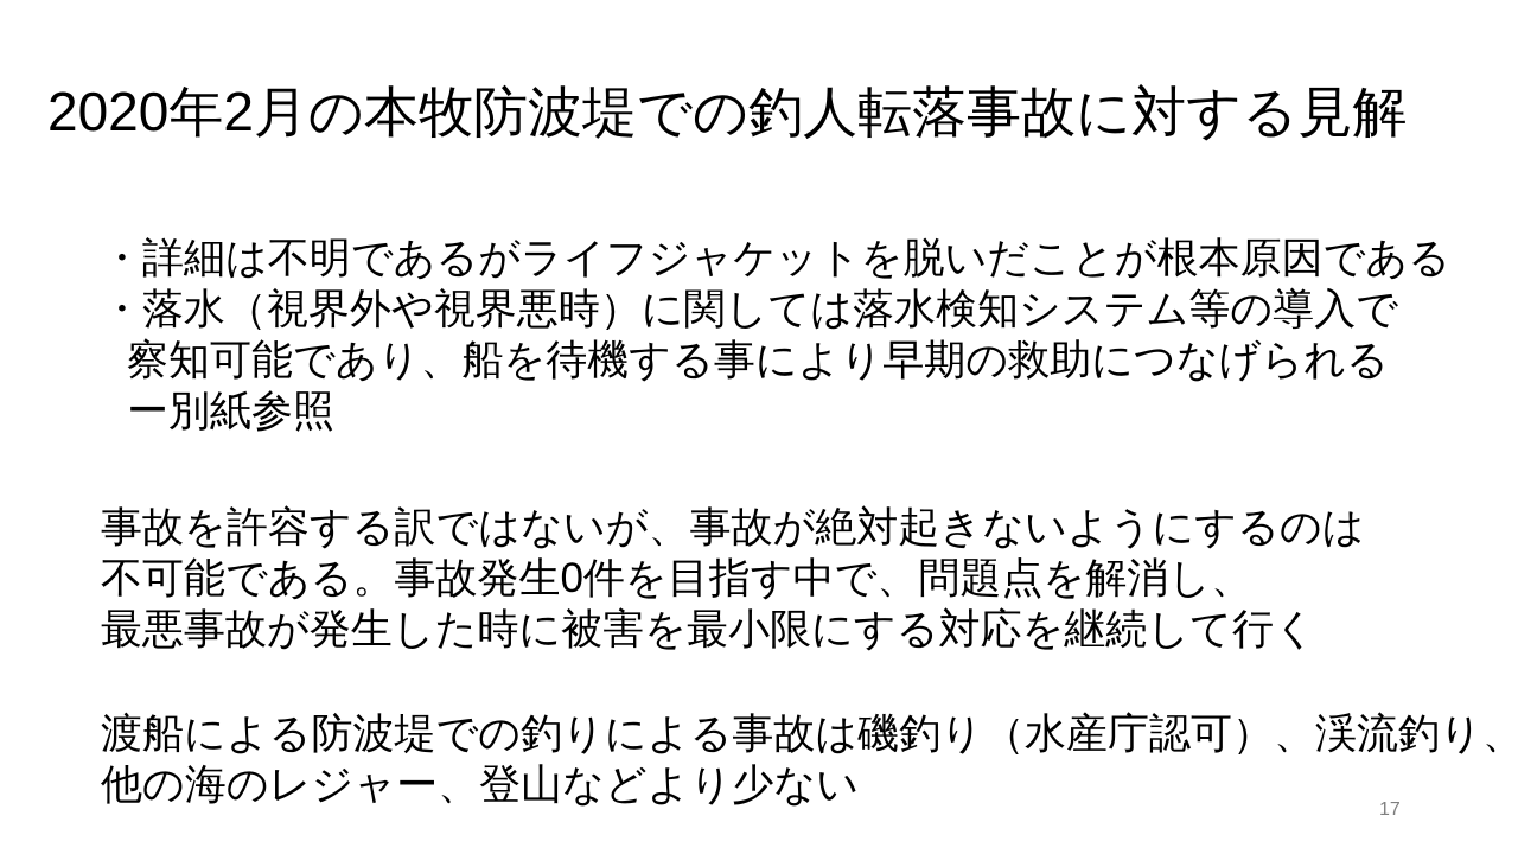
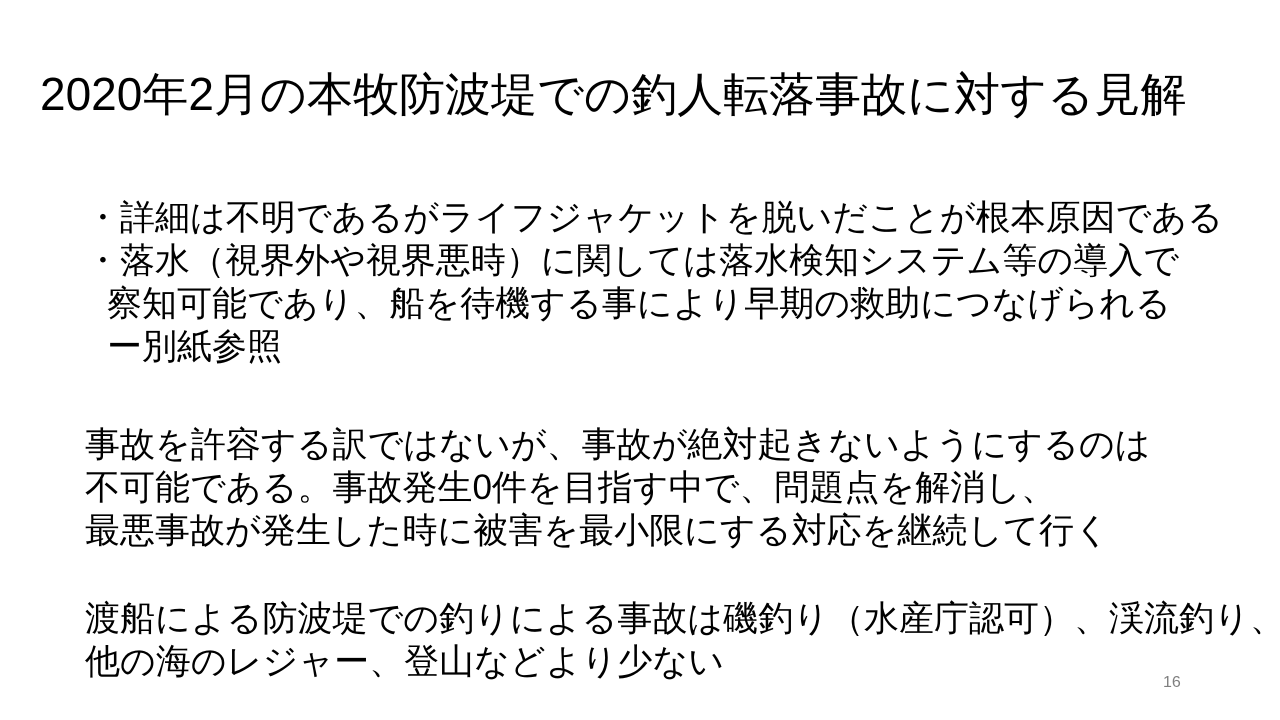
  2020年2月の本牧防波堤での釣人転落事故に対する見解
  ・詳細は不明であるがライフジャケットを脱いだことが根本原因である
  ・落水（視界外や視界悪時）に関しては落水検知システム等の導入で
  察知可能であり、船を待機する事により早期の救助につなげられる
  ー別紙参照
  事故を許容する訳ではないが、事故が絶対起きないようにするのは
  不可能である。事故発生0件を目指す中で、問題点を解消し、
  最悪事故が発生した時に被害を最小限にする対応を継続して行く
  渡船による防波堤での釣りによる事故は磯釣り（水産庁認可）、渓流釣り、
  他の海のレジャー、登山などより少ない
- 17
+ 16
